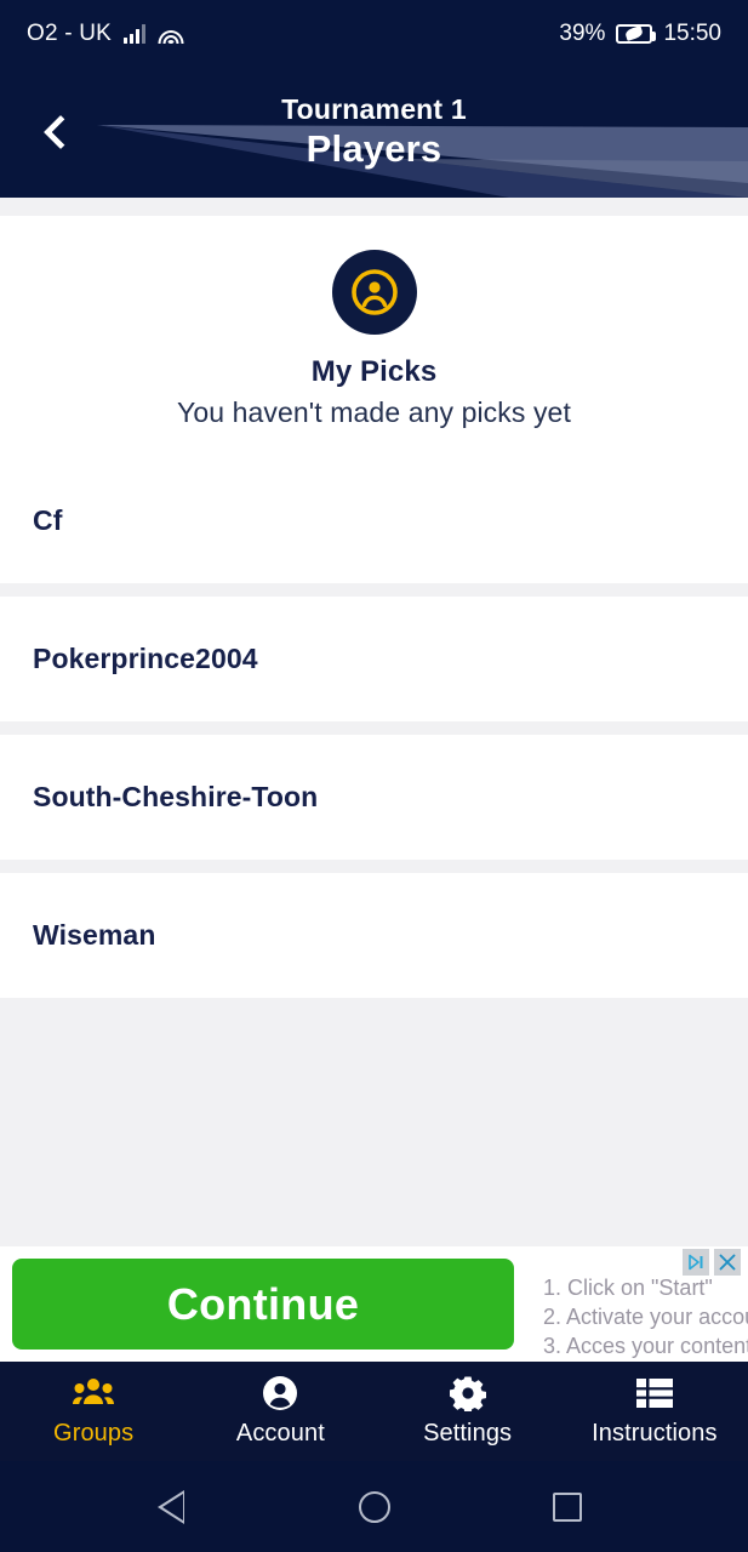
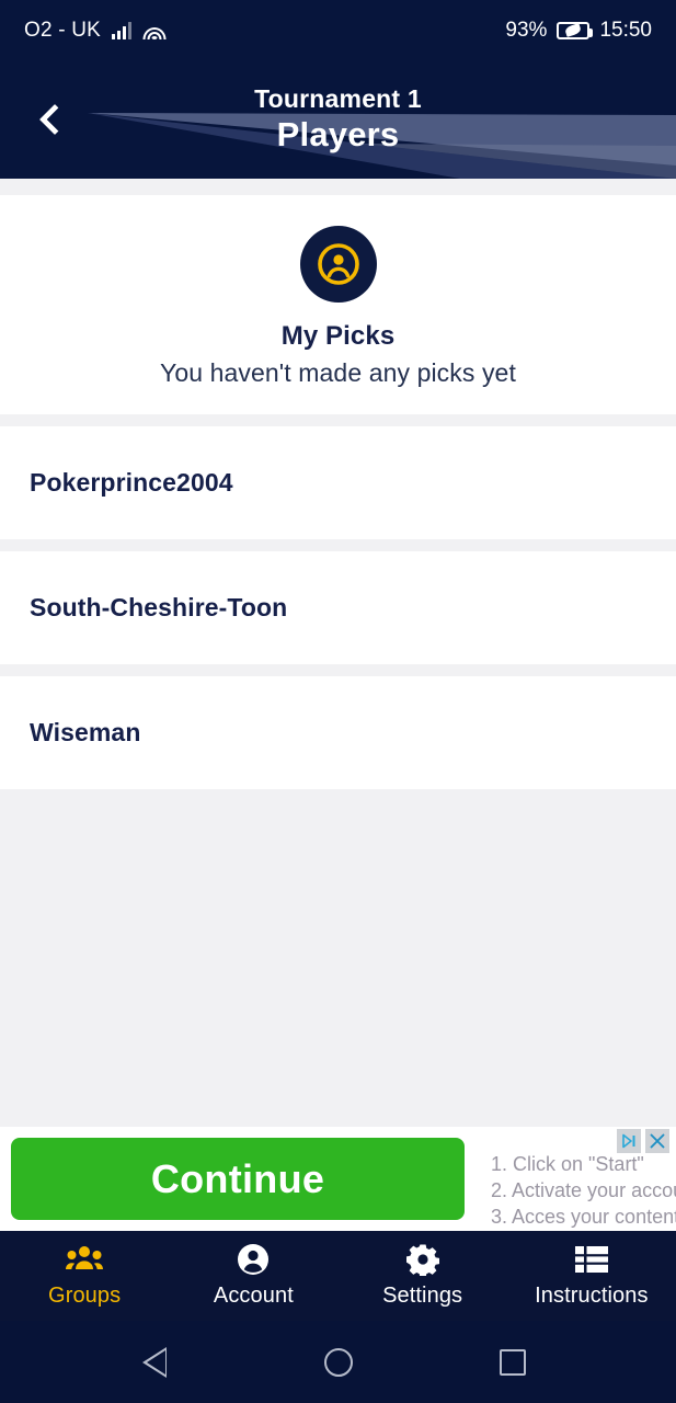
  O2 - UK
- 39%
+ 93%
  15:50
  Tournament 1
  Players
  My Picks
  You haven't made any picks yet
- Cf
  Pokerprince2004
  South-Cheshire-Toon
  Wiseman
  Continue
  1. Click on "Start"
  2. Activate your acco
  3. Acces your conten
  Groups
  Account
  Settings
  Instructions
